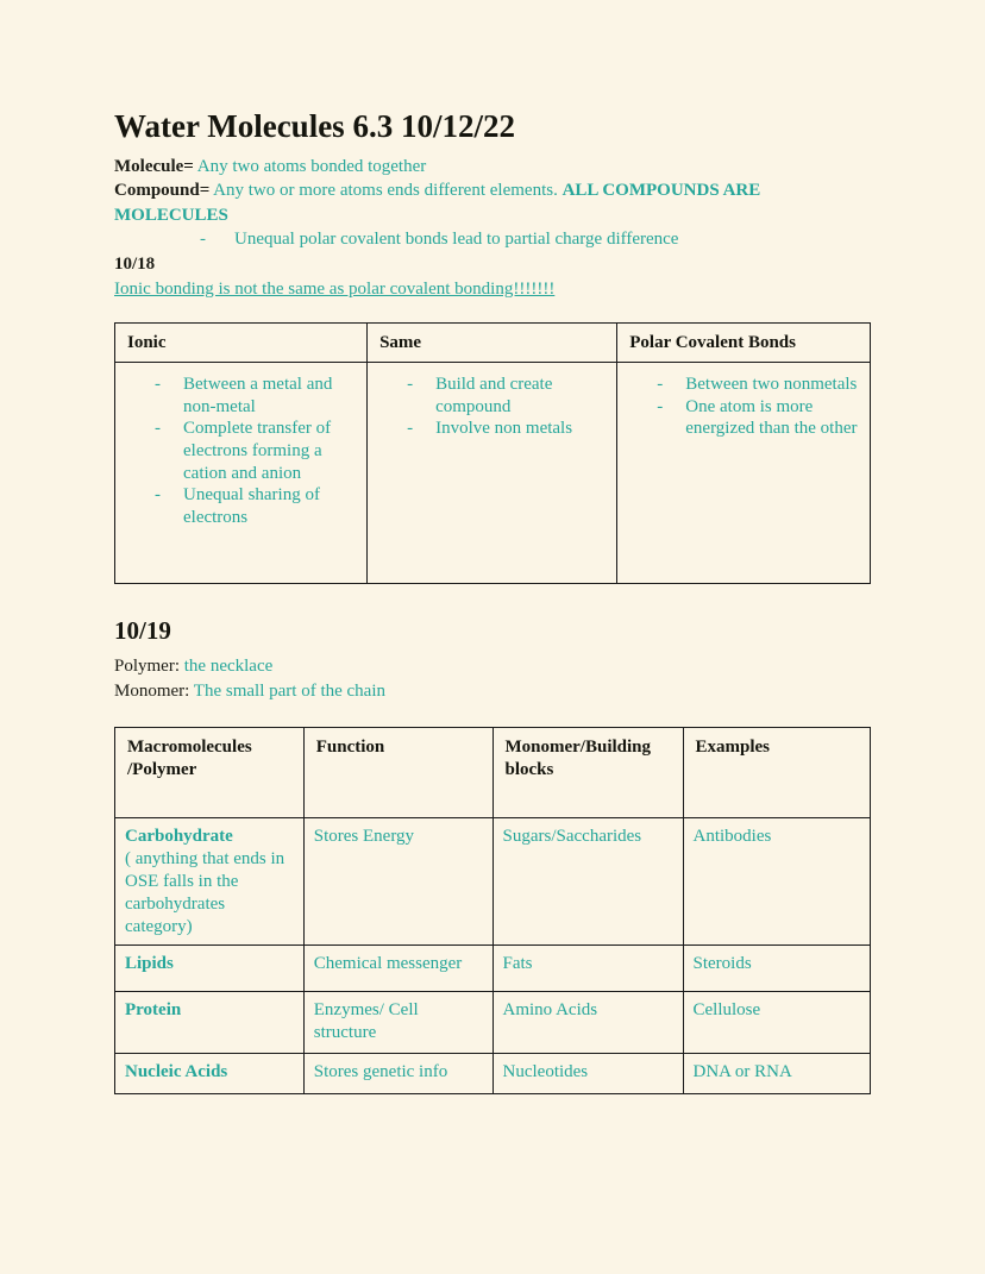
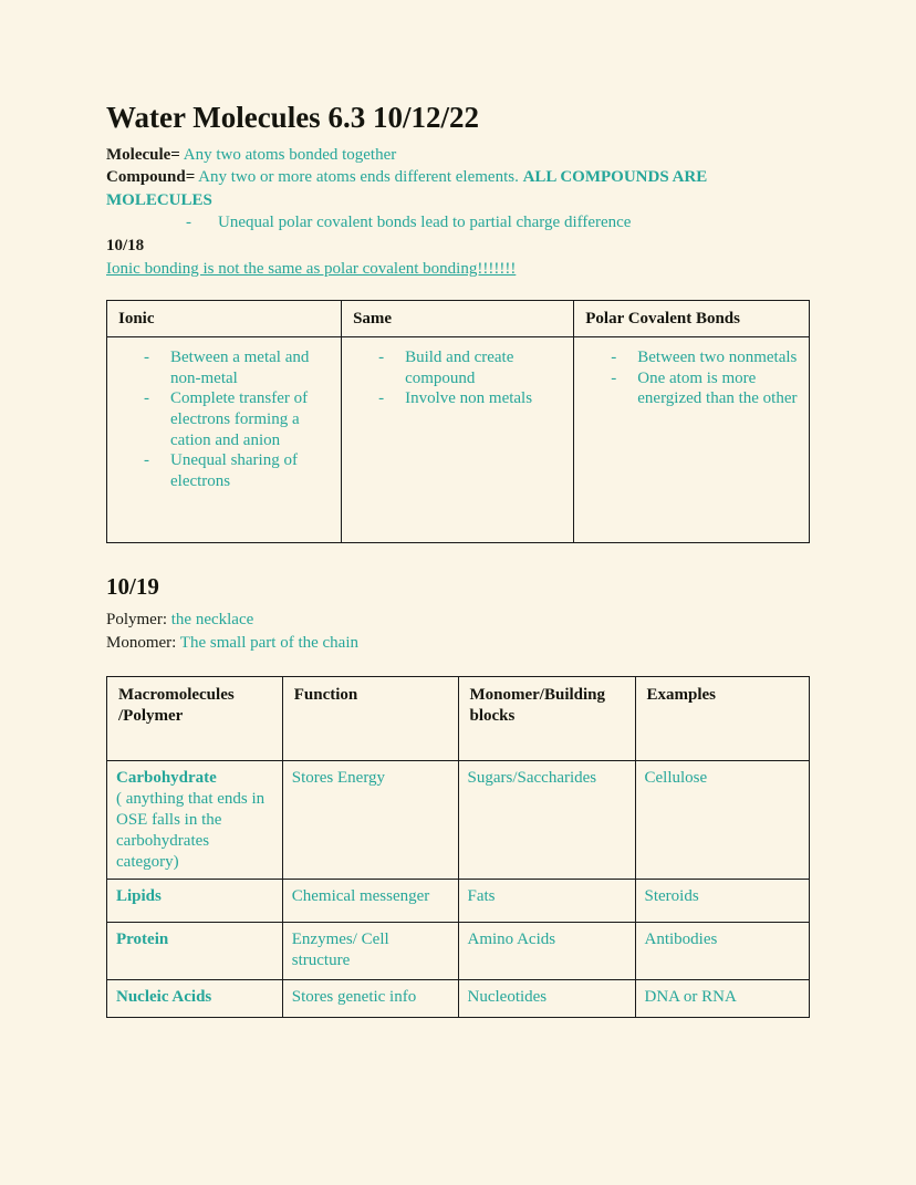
  Water Molecules 6.3 10/12/22
  Molecule= Any two atoms bonded together
  Compound= Any two or more atoms ends different elements. ALL COMPOUNDS ARE MOLECULES
  -
  Unequal polar covalent bonds lead to partial charge difference
  10/18
  Ionic bonding is not the same as polar covalent bonding!!!!!!!
  Ionic	Same	Polar Covalent Bonds
  - Between a metal and non-metal - Complete transfer of electrons forming a cation and anion - Unequal sharing of electrons	- Build and create compound - Involve non metals	- Between two nonmetals - One atom is more energized than the other
  10/19
  Polymer: the necklace
  Monomer: The small part of the chain
  Macromolecules /Polymer	Function	Monomer/Building blocks	Examples
- Carbohydrate( anything that ends in OSE falls in the carbohydrates category)	Stores Energy	Sugars/Saccharides	Antibodies
+ Carbohydrate( anything that ends in OSE falls in the carbohydrates category)	Stores Energy	Sugars/Saccharides	Cellulose
  Lipids	Chemical messenger	Fats	Steroids
- Protein	Enzymes/ Cell structure	Amino Acids	Cellulose
+ Protein	Enzymes/ Cell structure	Amino Acids	Antibodies
  Nucleic Acids	Stores genetic info	Nucleotides	DNA or RNA
